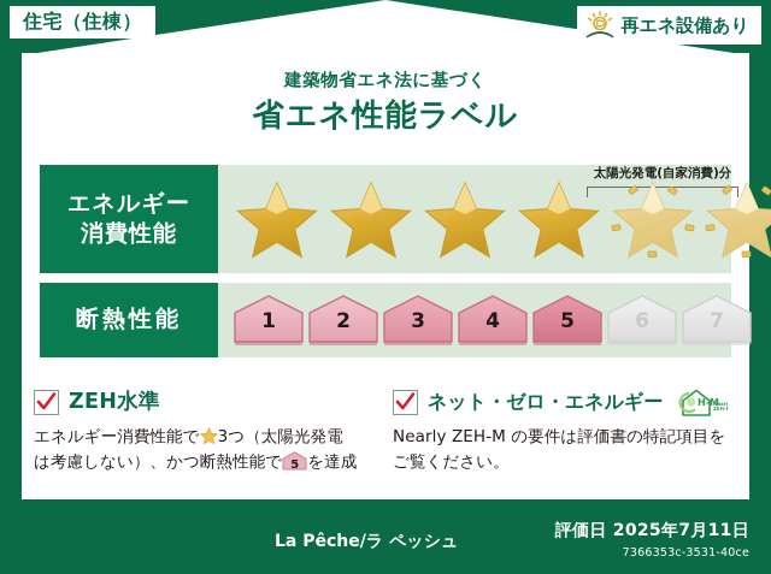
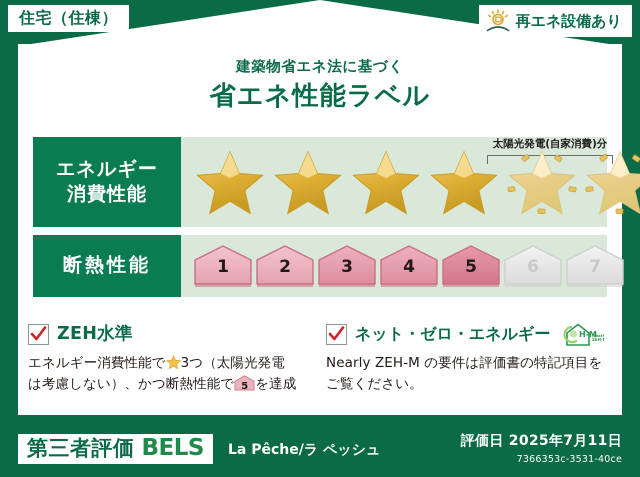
  住宅（住棟）
  再エネ設備あり
  建築物省エネ法に基づく
  省エネ性能ラベル
  エネルギー
  消費性能
  太陽光発電(自家消費)分
  断熱性能
  1
  2
  3
  4
  5
  6
  7
  ZEH水準
  エネルギー消費性能で 3つ（太陽光発電
  は考慮しない）、かつ断熱性能で
  5
  を達成
  ネット・ゼロ・エネルギー
  H-M
  Nearly ZEH-M の要件は評価書の特記項目をご覧ください。
+ 第三者評価
+ BELS
  La Pêche/ラ ペッシュ
  評価日 2025年7月11日
  7366353c-3531-40ce
